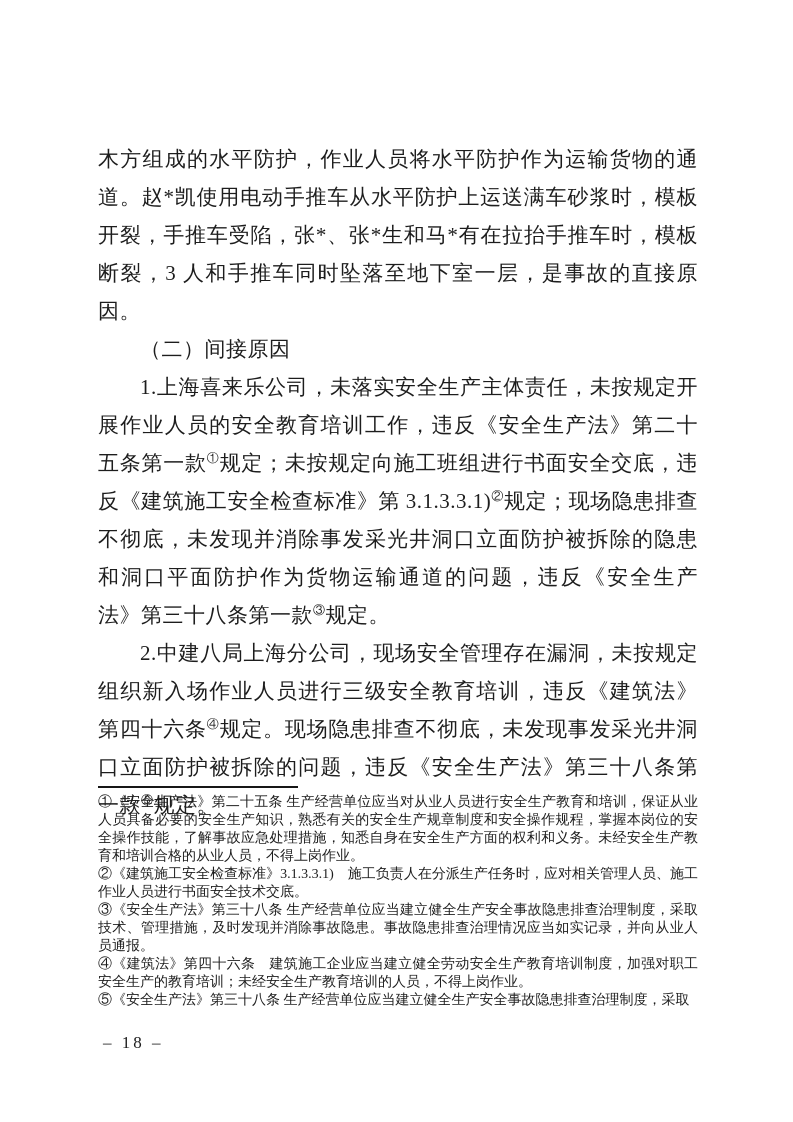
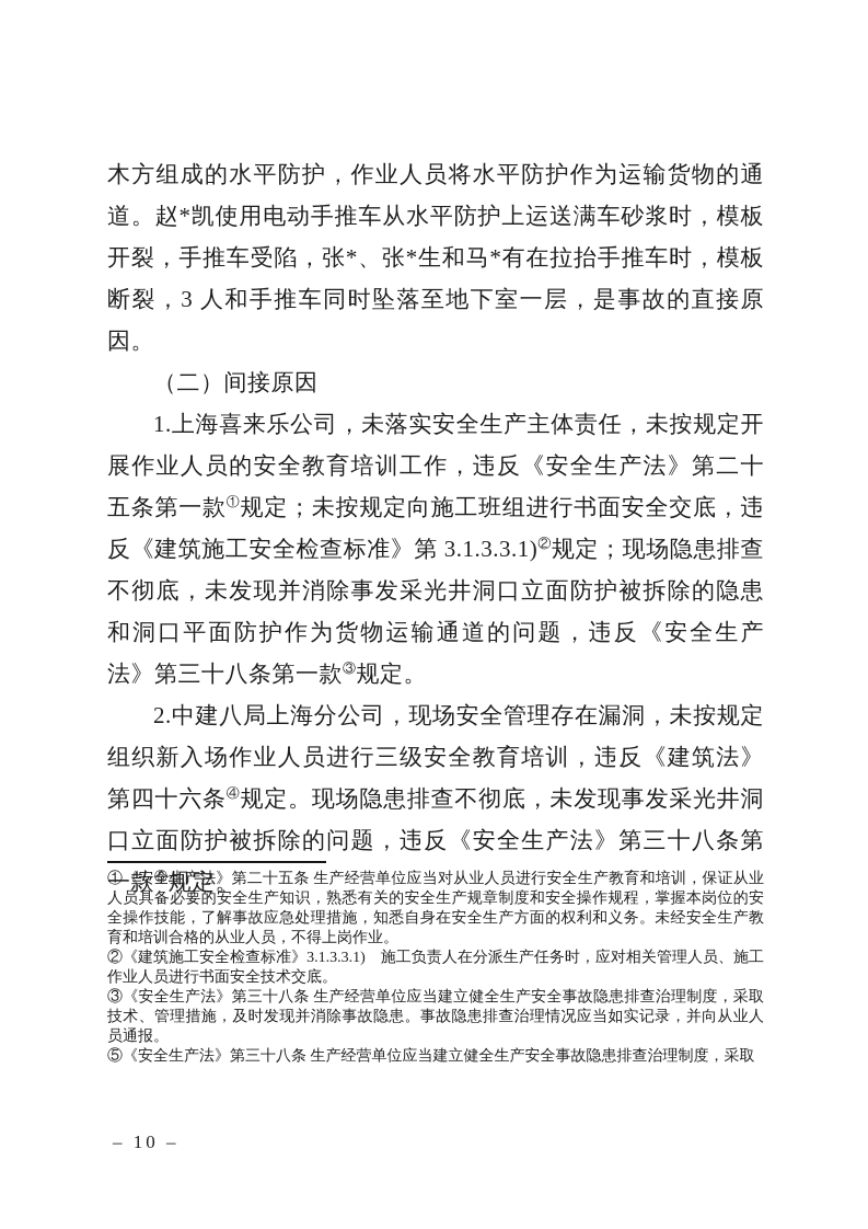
  木方组成的水平防护，作业人员将水平防护作为运输货物的通道。赵*凯使用电动手推车从水平防护上运送满车砂浆时，模板开裂，手推车受陷，张*、张*生和马*有在拉抬手推车时，模板断裂，3 人和手推车同时坠落至地下室一层，是事故的直接原因。
  （二）间接原因
  1.上海喜来乐公司，未落实安全生产主体责任，未按规定开展作业人员的安全教育培训工作，违反《安全生产法》第二十五条第一款①规定；未按规定向施工班组进行书面安全交底，违反《建筑施工安全检查标准》第 3.1.3.3.1)②规定；现场隐患排查不彻底，未发现并消除事发采光井洞口立面防护被拆除的隐患和洞口平面防护作为货物运输通道的问题，违反《安全生产法》第三十八条第一款③规定。
  2.中建八局上海分公司，现场安全管理存在漏洞，未按规定组织新入场作业人员进行三级安全教育培训，违反《建筑法》第四十六条④规定。现场隐患排查不彻底，未发现事发采光井洞口立面防护被拆除的问题，违反《安全生产法》第三十八条第一款⑤规定。
  ①《安全生产法》第二十五条 生产经营单位应当对从业人员进行安全生产教育和培训，保证从业人员具备必要的安全生产知识，熟悉有关的安全生产规章制度和安全操作规程，掌握本岗位的安全操作技能，了解事故应急处理措施，知悉自身在安全生产方面的权利和义务。未经安全生产教育和培训合格的从业人员，不得上岗作业。
  ②《建筑施工安全检查标准》3.1.3.3.1) 施工负责人在分派生产任务时，应对相关管理人员、施工作业人员进行书面安全技术交底。
  ③《安全生产法》第三十八条 生产经营单位应当建立健全生产安全事故隐患排查治理制度，采取技术、管理措施，及时发现并消除事故隐患。事故隐患排查治理情况应当如实记录，并向从业人员通报。
- ④《建筑法》第四十六条 建筑施工企业应当建立健全劳动安全生产教育培训制度，加强对职工安全生产的教育培训；未经安全生产教育培训的人员，不得上岗作业。
  ⑤《安全生产法》第三十八条 生产经营单位应当建立健全生产安全事故隐患排查治理制度，采取
- – 18 –
+ – 10 –
